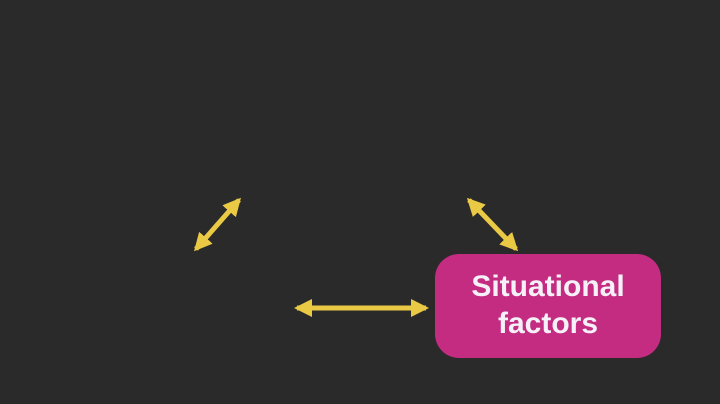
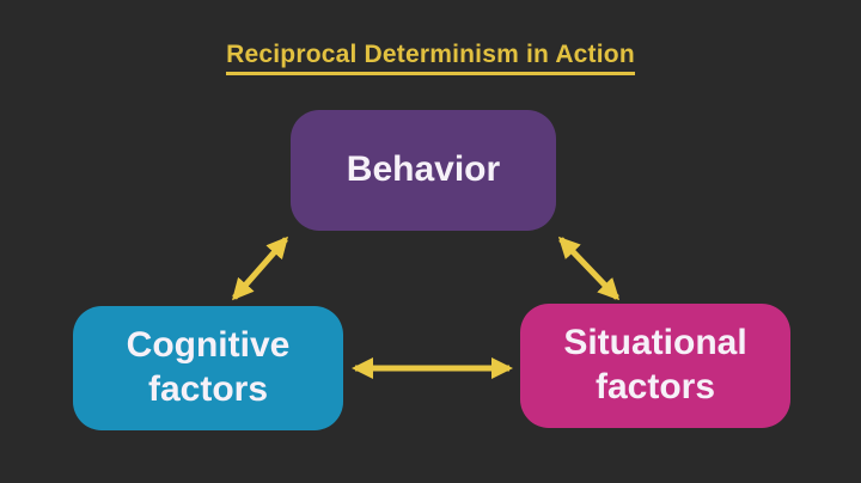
+ Reciprocal Determinism in Action
+ Behavior
+ Cognitive factors
  Situational factors
